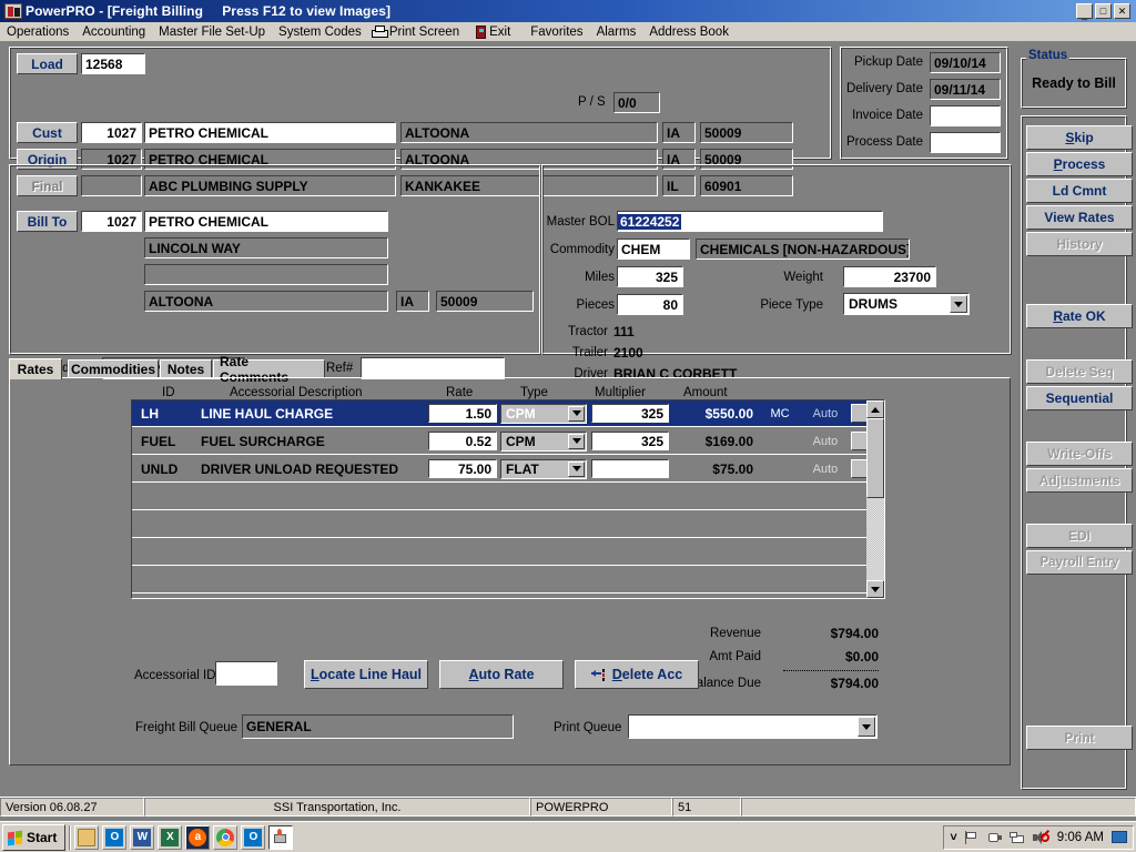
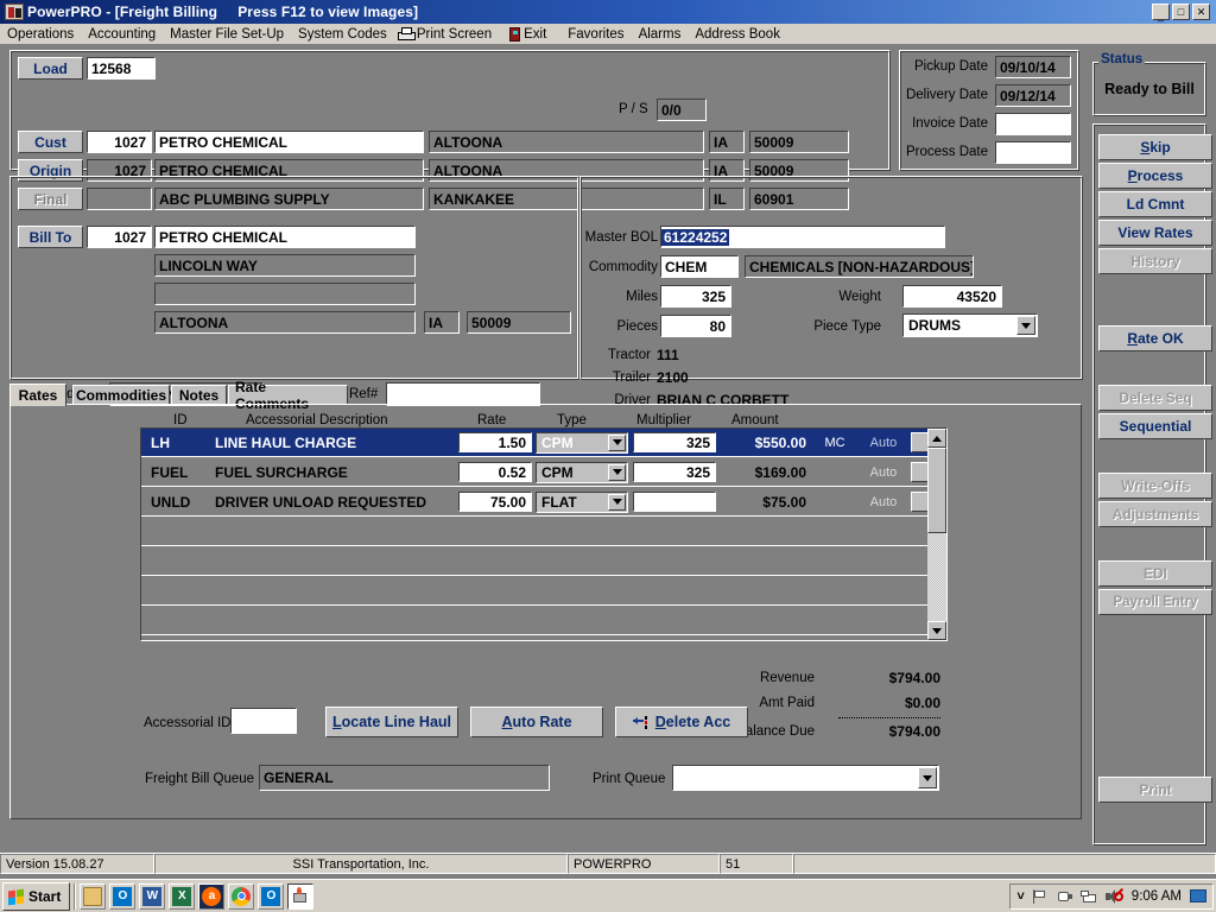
  PowerPRO - [Freight Billing Press F12 to view Images]
  _
  □
  ✕
  Operations
  Accounting
  Master File Set-Up
  System Codes
  Print Screen
  Exit
  Favorites
  Alarms
  Address Book
  Load
  12568
  P / S
  0/0
  Cust
  1027
  PETRO CHEMICAL
  ALTOONA
  IA
  50009
  Origin
  1027
  PETRO CHEMICAL
  ALTOONA
  IA
  50009
  Final
  ABC PLUMBING SUPPLY
  KANKAKEE
  IL
  60901
  Pickup Date
  09/10/14
  Delivery Date
- 09/11/14
+ 09/12/14
  Invoice Date
  Process Date
  Status
  Ready to Bill
  Skip
  Process
  Ld Cmnt
  View Rates
  History
  Rate OK
  Delete Seq
  Sequential
  Write-Offs
  Adjustments
  EDI
  Payroll Entry
  Print
  Bill To
  1027
  PETRO CHEMICAL
  LINCOLN WAY
  ALTOONA
  IA
  50009
  Master BOL
  61224252
  Commodity
  CHEM
  CHEMICALS [NON-HAZARDOUS]
  Miles
  325
  Weight
- 23700
+ 43520
  Pieces
  80
  Piece Type
  DRUMS
  Tractor
  111
  Trailer
  2100
  Driver
  BRIAN C CORBETT
  Rates
  Commodities
  Notes
  Rate Comments
  ID
  Accessorial Description
  Rate
  Type
  Multiplier
  Amount
  LH
  LINE HAUL CHARGE
  1.50
  CPM
  325
  $550.00
  MC
  Auto
  FUEL
  FUEL SURCHARGE
  0.52
  CPM
  325
  $169.00
  Auto
  UNLD
  DRIVER UNLOAD REQUESTED
  75.00
  FLAT
  $75.00
  Auto
  Revenue
  $794.00
  Amt Paid
  $0.00
  alance Due
  $794.00
  Accessorial ID
  Locate Line Haul
  Auto Rate
  Delete Acc
  Freight Bill Queue
  GENERAL
  Print Queue
- Version 06.08.27
+ Version 15.08.27
  SSI Transportation, Inc.
  POWERPRO
  51
  Start
  O
  W
  X
  a
  O
  ˅
  9:06 AM
